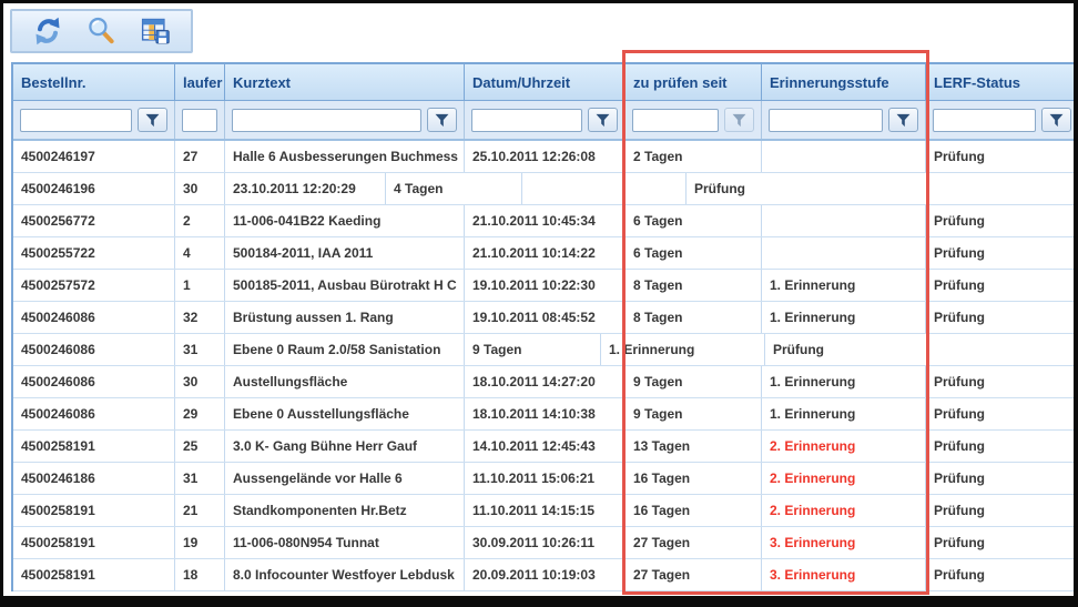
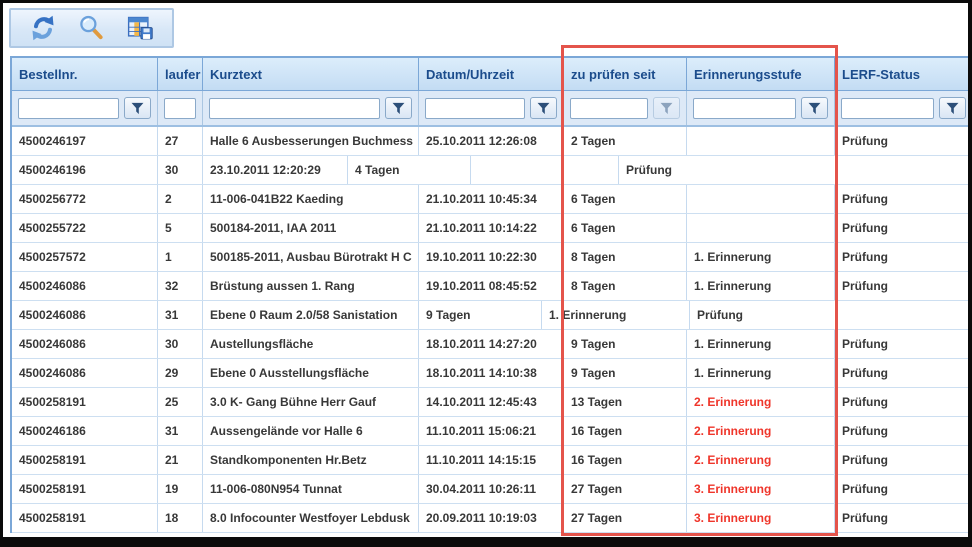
  Bestellnr.
  laufer
  Kurztext
  Datum/Uhrzeit
  zu prüfen seit
  Erinnerungsstufe
  LERF-Status
  4500246197
  27
  Halle 6 Ausbesserungen Buchmess
  25.10.2011 12:26:08
  2 Tagen
  Prüfung
  4500246196
  30
  23.10.2011 12:20:29
  4 Tagen
  Prüfung
  4500256772
  2
  11-006-041B22 Kaeding
  21.10.2011 10:45:34
  6 Tagen
  Prüfung
  4500255722
- 4
+ 5
  500184-2011, IAA 2011
  21.10.2011 10:14:22
  6 Tagen
  Prüfung
  4500257572
  1
  500185-2011, Ausbau Bürotrakt H C
  19.10.2011 10:22:30
  8 Tagen
  1. Erinnerung
  Prüfung
  4500246086
  32
  Brüstung aussen 1. Rang
  19.10.2011 08:45:52
  8 Tagen
  1. Erinnerung
  Prüfung
  4500246086
  31
  Ebene 0 Raum 2.0/58 Sanistation
  9 Tagen
  1. Erinnerung
  Prüfung
  4500246086
  30
  Austellungsfläche
  18.10.2011 14:27:20
  9 Tagen
  1. Erinnerung
  Prüfung
  4500246086
  29
  Ebene 0 Ausstellungsfläche
  18.10.2011 14:10:38
  9 Tagen
  1. Erinnerung
  Prüfung
  4500258191
  25
  3.0 K- Gang Bühne Herr Gauf
  14.10.2011 12:45:43
  13 Tagen
  2. Erinnerung
  Prüfung
  4500246186
  31
  Aussengelände vor Halle 6
  11.10.2011 15:06:21
  16 Tagen
  2. Erinnerung
  Prüfung
  4500258191
  21
  Standkomponenten Hr.Betz
  11.10.2011 14:15:15
  16 Tagen
  2. Erinnerung
  Prüfung
  4500258191
  19
  11-006-080N954 Tunnat
- 30.09.2011 10:26:11
+ 30.04.2011 10:26:11
  27 Tagen
  3. Erinnerung
  Prüfung
  4500258191
  18
  8.0 Infocounter Westfoyer Lebdusk
  20.09.2011 10:19:03
  27 Tagen
  3. Erinnerung
  Prüfung
